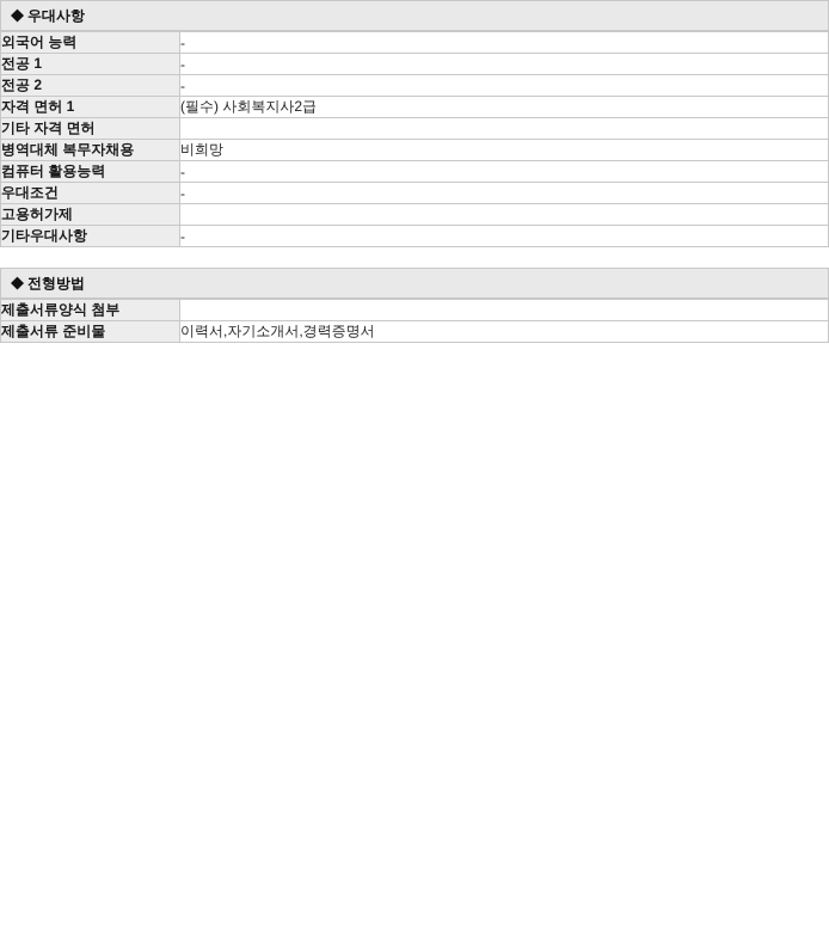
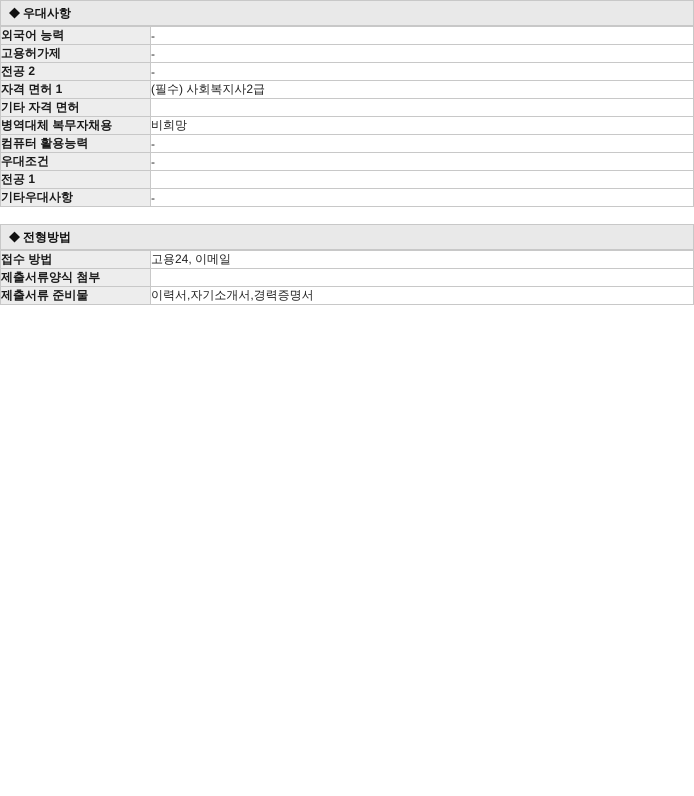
  ◆ 우대사항
  외국어 능력	-
- 전공 1	-
+ 고용허가제	-
  전공 2	-
  자격 면허 1	(필수) 사회복지사2급
  기타 자격 면허
  병역대체 복무자채용	비희망
  컴퓨터 활용능력	-
  우대조건	-
- 고용허가제
+ 전공 1
  기타우대사항	-
  ◆ 전형방법
+ 접수 방법	고용24, 이메일
  제출서류양식 첨부
  제출서류 준비물	이력서,자기소개서,경력증명서
